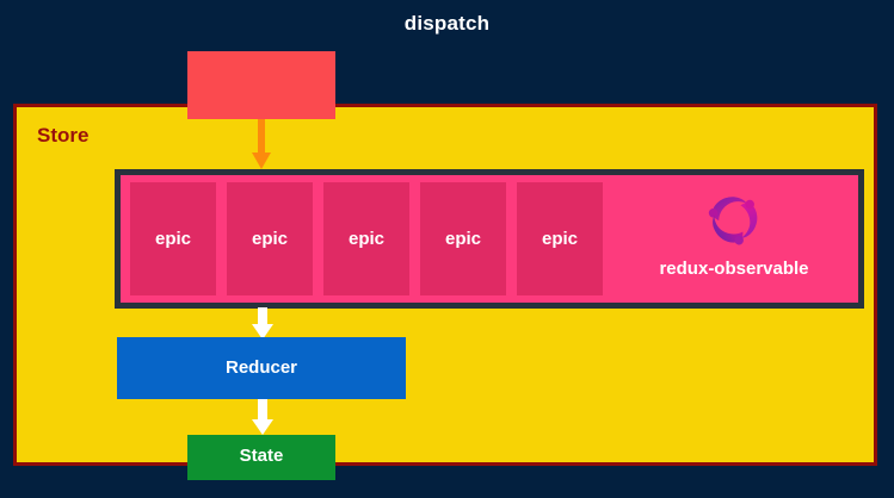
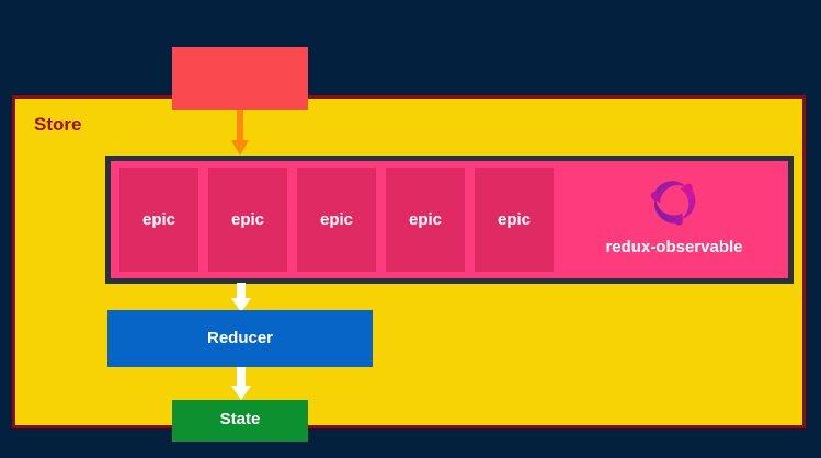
- dispatch
  Store
  epic
  epic
  epic
  epic
  epic
  redux-observable
  Reducer
  State
